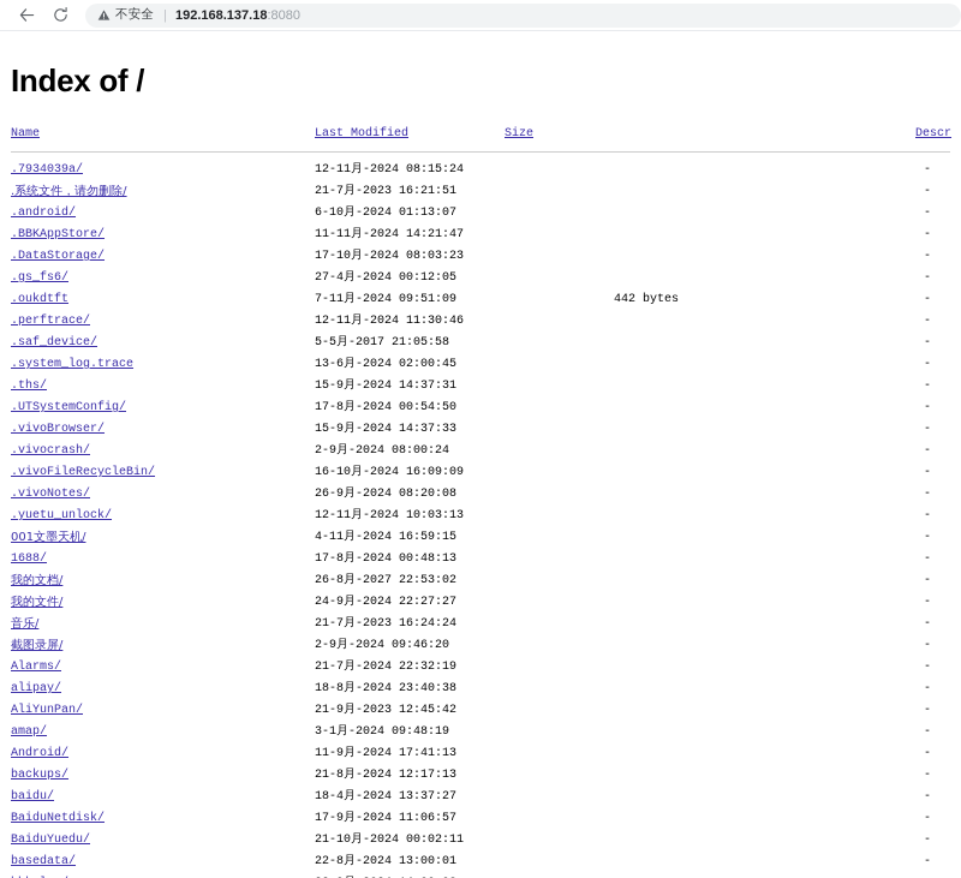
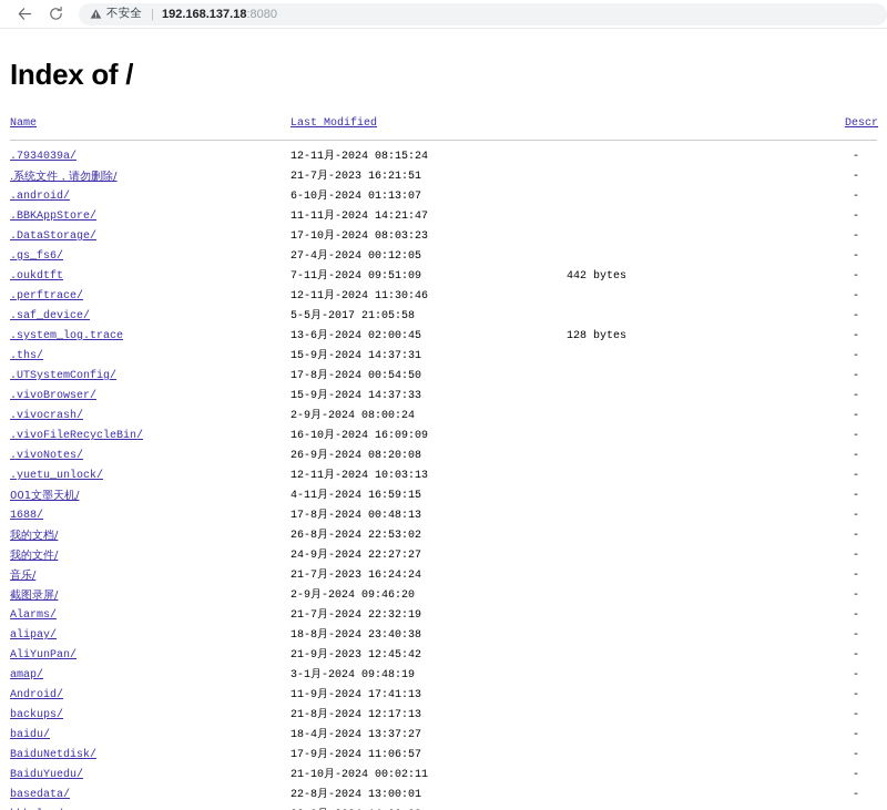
  不安全
  |
  192.168.137.18
  :8080
  Index of /
  Name
  Last Modified
- Size
  Descr
  .7934039a/
  12-11月-2024 08:15:24
  -
  .系统文件，请勿删除/
  21-7月-2023 16:21:51
  -
  .android/
  6-10月-2024 01:13:07
  -
  .BBKAppStore/
  11-11月-2024 14:21:47
  -
  .DataStorage/
  17-10月-2024 08:03:23
  -
  .gs_fs6/
  27-4月-2024 00:12:05
  -
  .oukdtft
  7-11月-2024 09:51:09
  442 bytes
  -
  .perftrace/
  12-11月-2024 11:30:46
  -
  .saf_device/
  5-5月-2017 21:05:58
  -
  .system_log.trace
  13-6月-2024 02:00:45
+ 128 bytes
  -
  .ths/
  15-9月-2024 14:37:31
  -
  .UTSystemConfig/
  17-8月-2024 00:54:50
  -
  .vivoBrowser/
  15-9月-2024 14:37:33
  -
  .vivocrash/
  2-9月-2024 08:00:24
  -
  .vivoFileRecycleBin/
  16-10月-2024 16:09:09
  -
  .vivoNotes/
  26-9月-2024 08:20:08
  -
  .yuetu_unlock/
  12-11月-2024 10:03:13
  -
  001文墨天机/
  4-11月-2024 16:59:15
  -
  1688/
  17-8月-2024 00:48:13
  -
  我的文档/
- 26-8月-2027 22:53:02
+ 26-8月-2024 22:53:02
  -
  我的文件/
  24-9月-2024 22:27:27
  -
  音乐/
  21-7月-2023 16:24:24
  -
  截图录屏/
  2-9月-2024 09:46:20
  -
  Alarms/
  21-7月-2024 22:32:19
  -
  alipay/
  18-8月-2024 23:40:38
  -
  AliYunPan/
  21-9月-2023 12:45:42
  -
  amap/
  3-1月-2024 09:48:19
  -
  Android/
  11-9月-2024 17:41:13
  -
  backups/
  21-8月-2024 12:17:13
  -
  baidu/
  18-4月-2024 13:37:27
  -
  BaiduNetdisk/
  17-9月-2024 11:06:57
  -
  BaiduYuedu/
  21-10月-2024 00:02:11
  -
  basedata/
  22-8月-2024 13:00:01
  -
